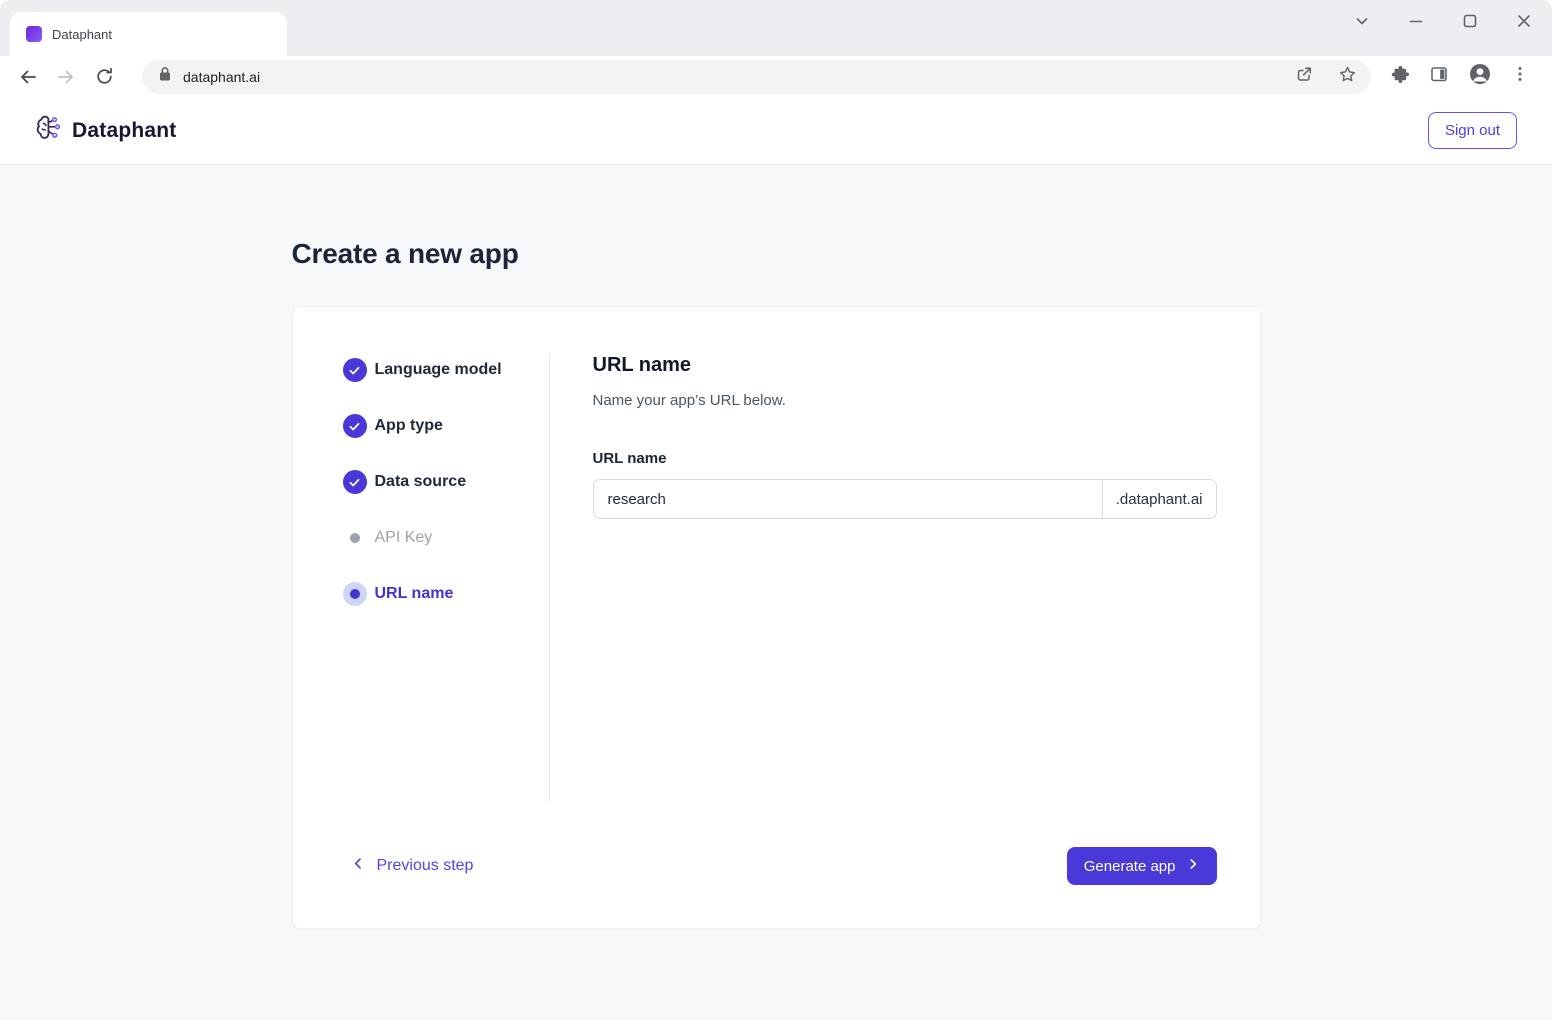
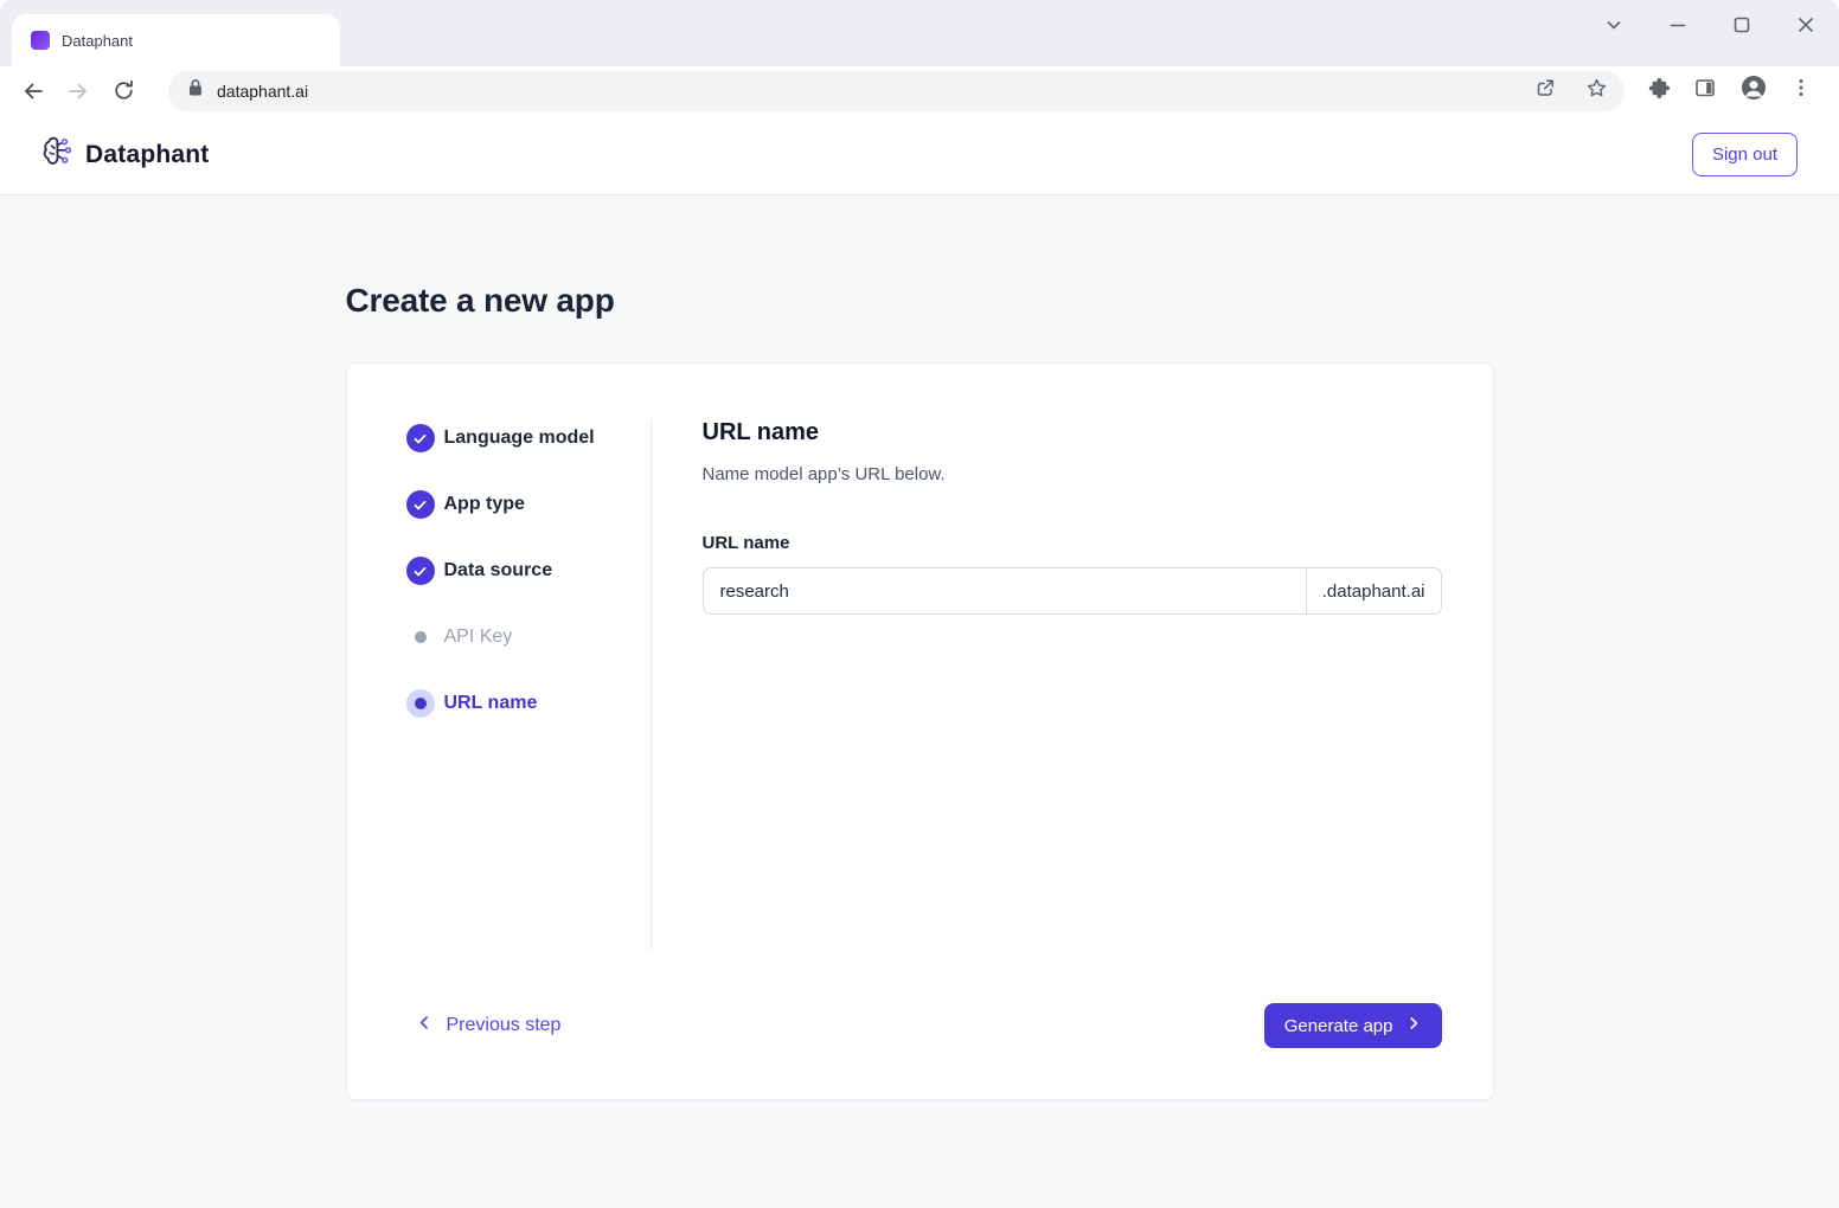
  Dataphant
  dataphant.ai
  Dataphant
  Sign out
  Create a new app
  Language model
  App type
  Data source
  API Key
  URL name
  URL name
- Name your app’s URL below.
+ Name model app’s URL below.
  URL name
  research
  .dataphant.ai
  Previous step
  Generate app
